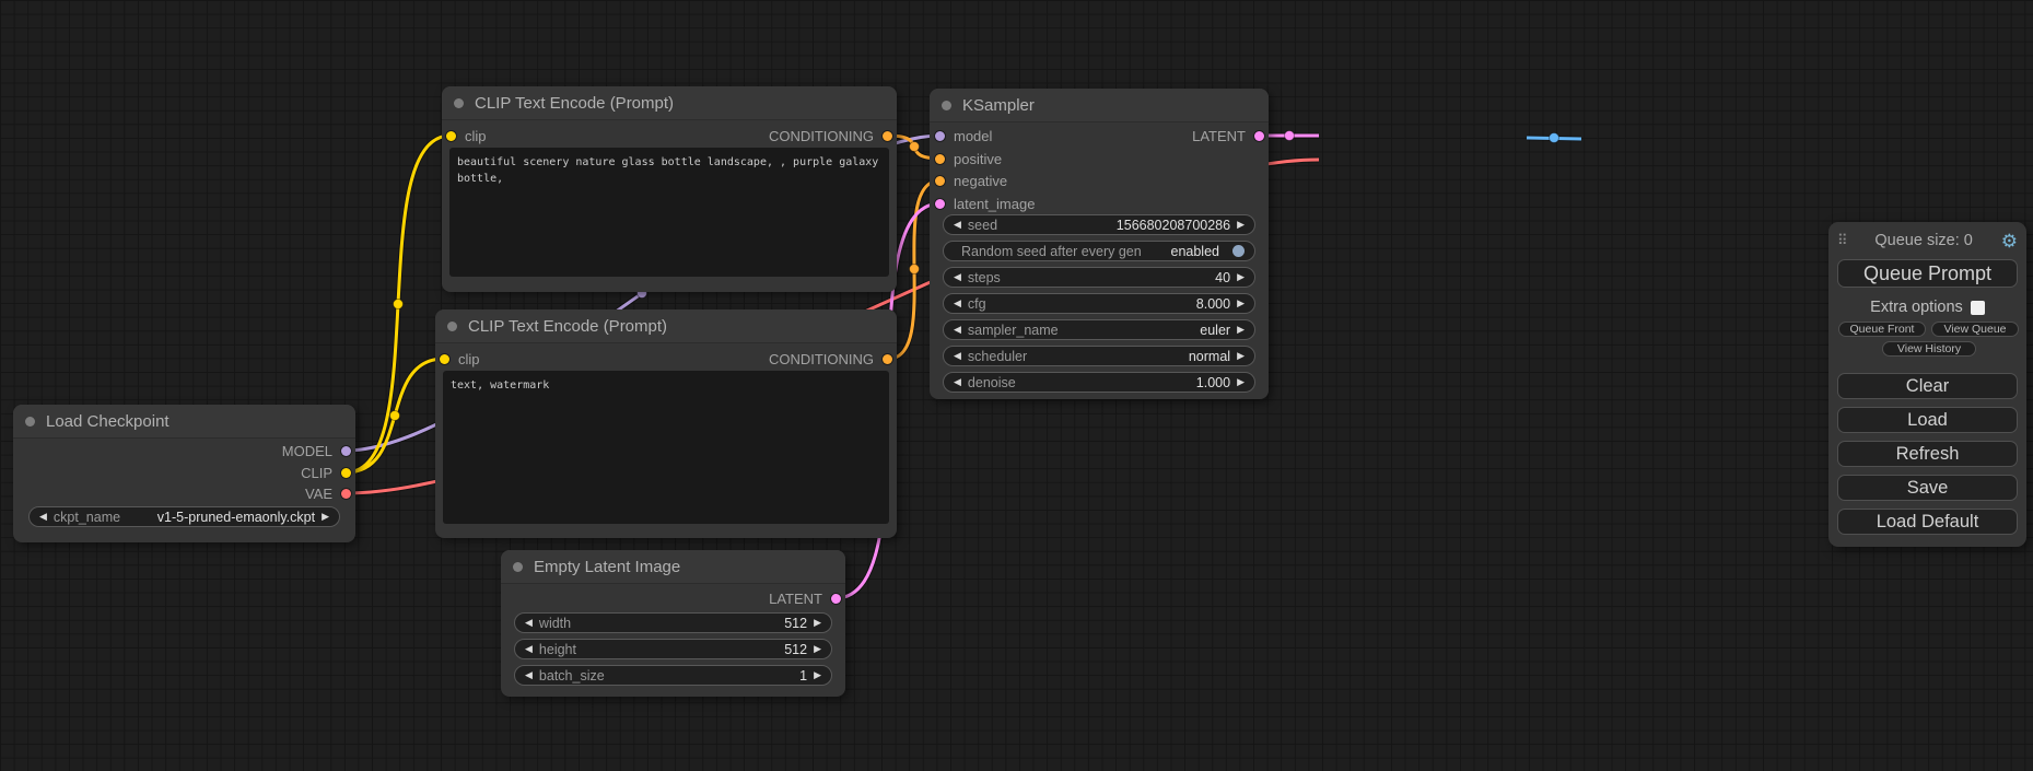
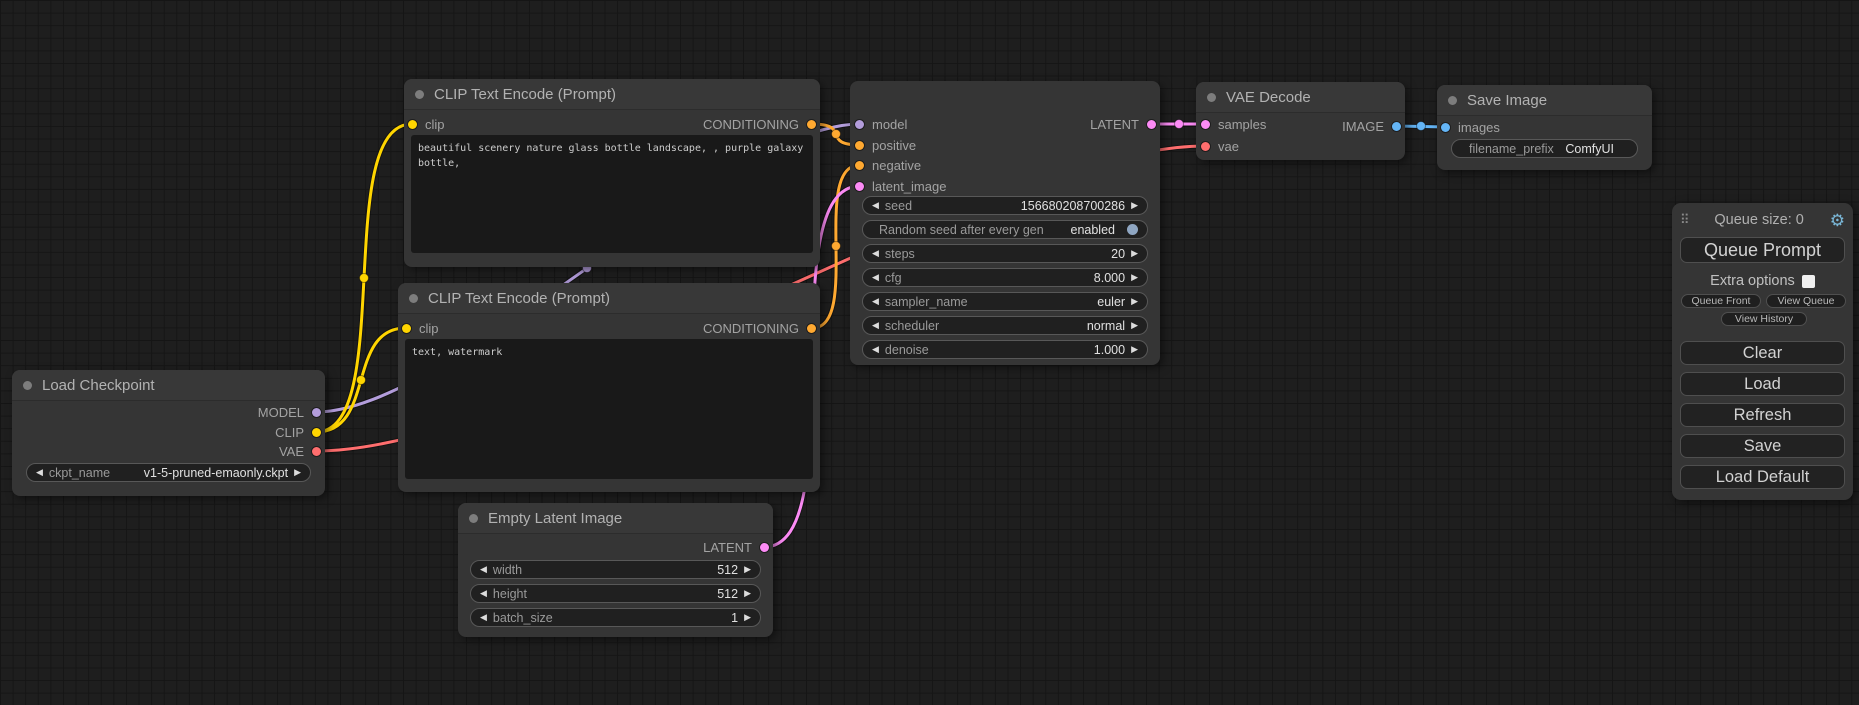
  Load Checkpoint
  MODEL
  CLIP
  VAE
  ◀
  ckpt_name
  v1-5-pruned-emaonly.ckpt
  ▶
  CLIP Text Encode (Prompt)
  clip
  CONDITIONING
  beautiful scenery nature glass bottle landscape, , purple galaxy bottle,
  CLIP Text Encode (Prompt)
  clip
  CONDITIONING
  text, watermark
  Empty Latent Image
  LATENT
  ◀
  width
  512
  ▶
  ◀
  height
  512
  ▶
  ◀
  batch_size
  1
  ▶
- KSampler
  model
  LATENT
  positive
  negative
  latent_image
  ◀
  seed
  156680208700286
  ▶
  Random seed after every gen
  enabled
  ◀
  steps
- 40
+ 20
  ▶
  ◀
  cfg
  8.000
  ▶
  ◀
  sampler_name
  euler
  ▶
  ◀
  scheduler
  normal
  ▶
  ◀
  denoise
  1.000
  ▶
+ VAE Decode
+ samples
+ IMAGE
+ vae
+ Save Image
+ images
+ filename_prefix
+ ComfyUI
  ⠿
  Queue size: 0
  ⚙
  Queue Prompt
  Extra options
  Queue Front
  View Queue
  View History
  Clear
  Load
  Refresh
  Save
  Load Default
